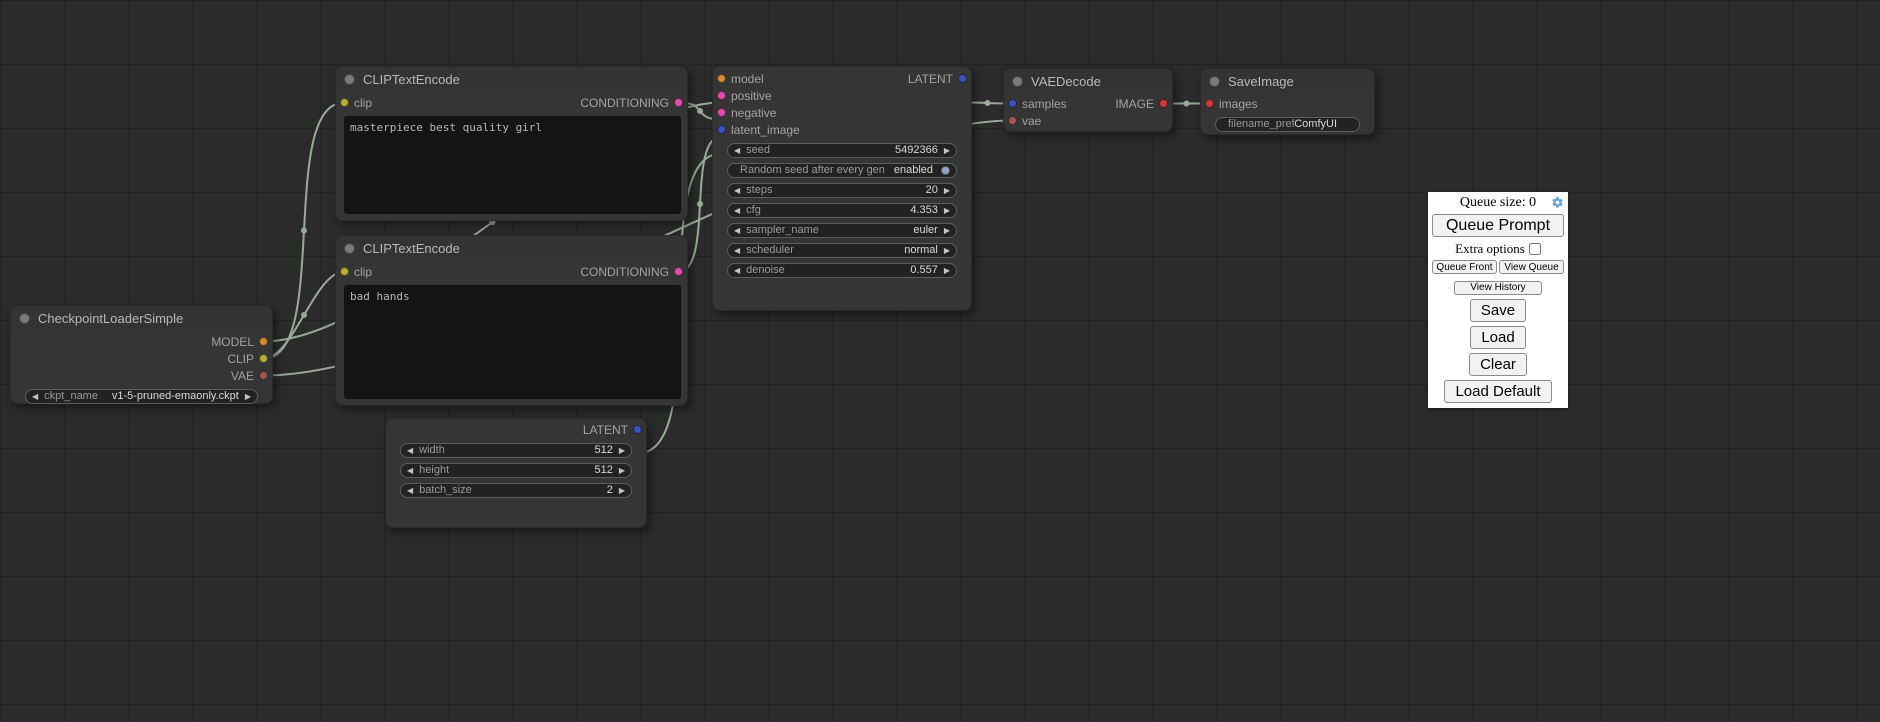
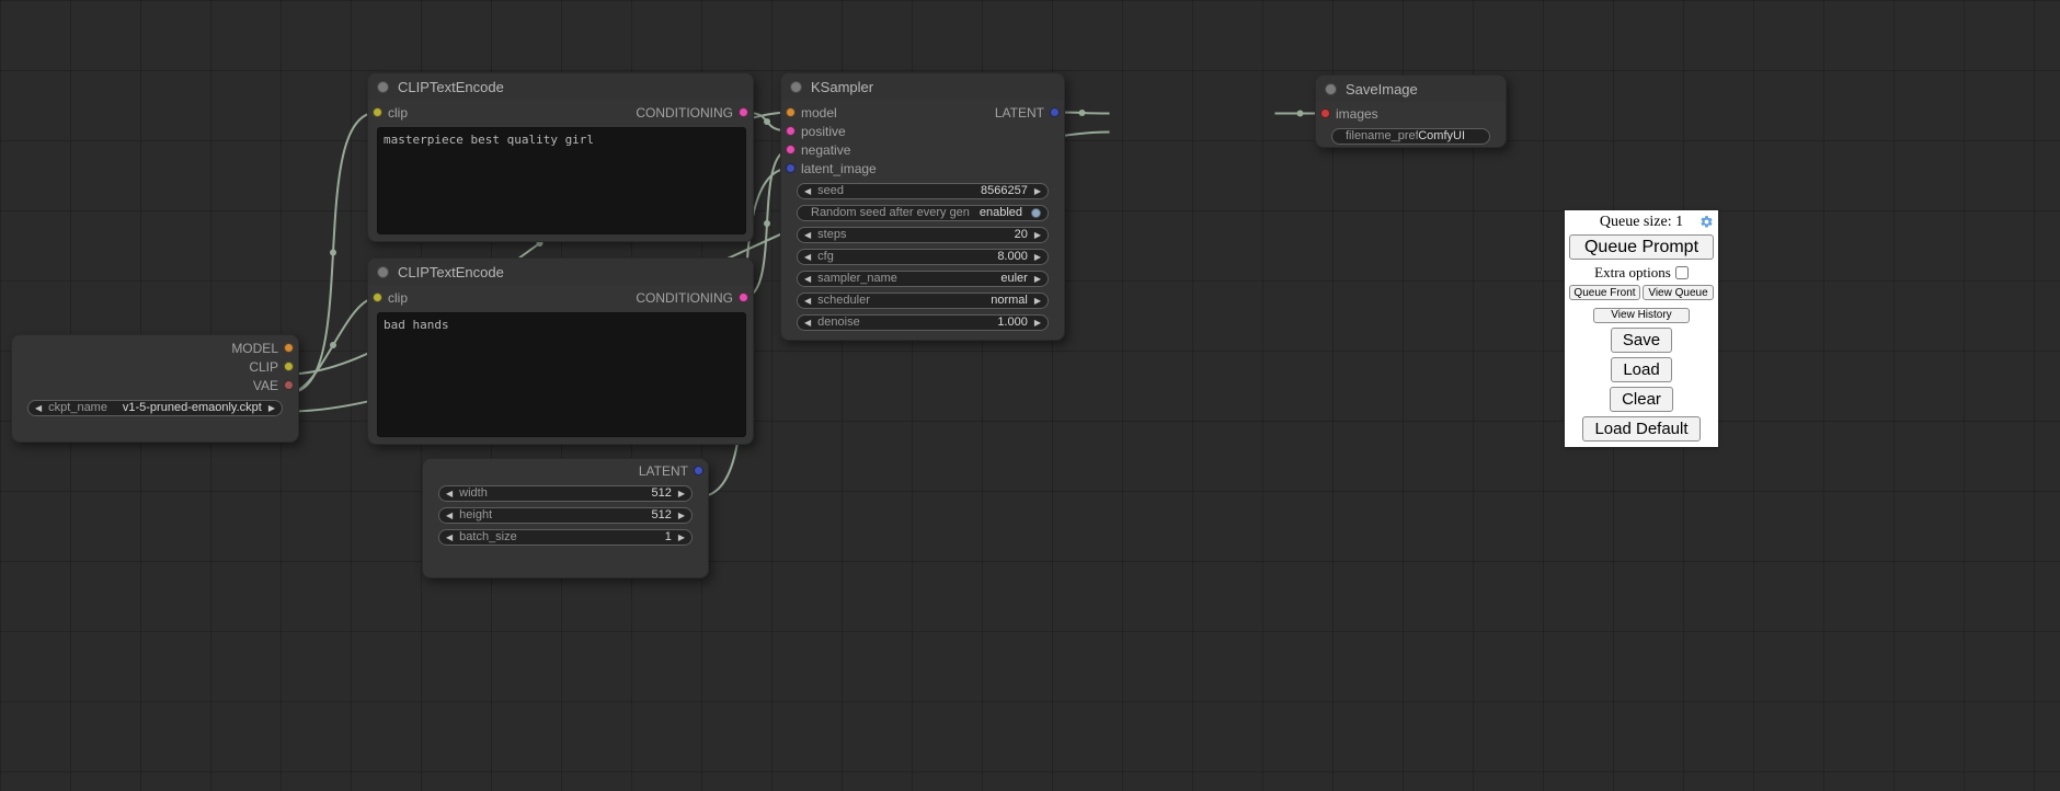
- CheckpointLoaderSimple
  MODEL
  CLIP
  VAE
  ◀
  ckpt_name
  v1-5-pruned-emaonly.ckpt
  ▶
  CLIPTextEncode
  clip
  CONDITIONING
  masterpiece best quality girl
  CLIPTextEncode
  clip
  CONDITIONING
  bad hands
+ KSampler
  model
  LATENT
  positive
  negative
  latent_image
  ◀
  seed
- 5492366
+ 8566257
  ▶
  Random seed after every gen
  enabled
  ◀
  steps
  20
  ▶
  ◀
  cfg
- 4.353
+ 8.000
  ▶
  ◀
  sampler_name
  euler
  ▶
  ◀
  scheduler
  normal
  ▶
  ◀
  denoise
- 0.557
+ 1.000
  ▶
- VAEDecode
- samples
- IMAGE
- vae
  SaveImage
  images
  filename_pref
  ComfyUI
  LATENT
  ◀
  width
  512
  ▶
  ◀
  height
  512
  ▶
  ◀
  batch_size
- 2
+ 1
  ▶
- Queue size: 0
+ Queue size: 1
  Queue Prompt
  Extra options
  Queue Front
  View Queue
  View History
  Save
  Load
  Clear
  Load Default
